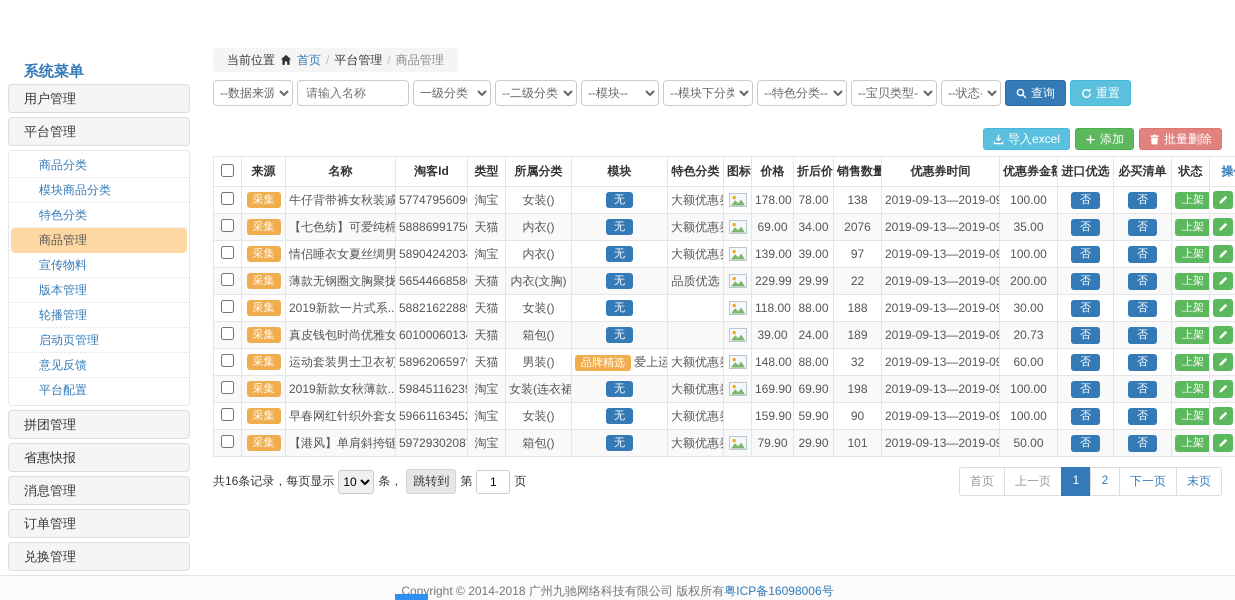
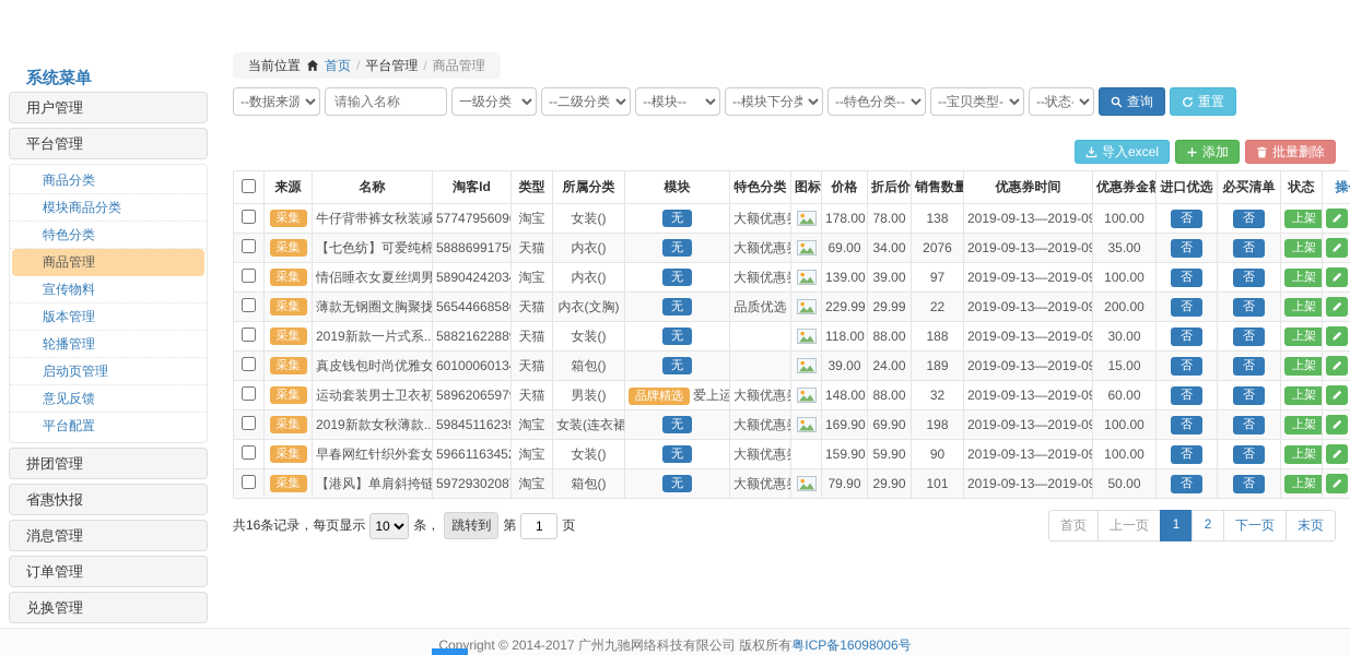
  系统菜单
  用户管理
  平台管理
  商品分类
  模块商品分类
  特色分类
  商品管理
  宣传物料
  版本管理
  轮播管理
  启动页管理
  意见反馈
  平台配置
  拼团管理
  省惠快报
  消息管理
  订单管理
  兑换管理
  当前位置
  首页
  /
  平台管理
  /
  商品管理
  --数据来源
  请输入名称
  一级分类
  --二级分类
  --模块--
  --模块下分类
  --特色分类--
  --宝贝类型-
  --状态-
  查询
  重置
  导入excel
  添加
  批量删除
  	来源	名称	淘客Id	类型	所属分类	模块	特色分类	图标	价格	折后价	销售数量	优惠券时间	优惠券金	进口优选	必买清单	状态	操
  	采集	牛仔背带裤女秋装减	5774795609	淘宝	女装()	无	大额优惠		178.00	78.00	138	2019-09-13—2019-09	100.00	否	否	上架
  	采集	【七色纺】可爱纯棉	5888699175	天猫	内衣()	无	大额优惠		69.00	34.00	2076	2019-09-13—2019-09	35.00	否	否	上架
  	采集	情侣睡衣女夏丝绸男	5890424203	淘宝	内衣()	无	大额优惠		139.00	39.00	97	2019-09-13—2019-09	100.00	否	否	上架
  	采集	薄款无钢圈文胸聚拢	5654466858	天猫	内衣(文胸)	无	品质优选		229.99	29.99	22	2019-09-13—2019-09	200.00	否	否	上架
  	采集	2019新款一片式系..	5882162288	天猫	女装()	无			118.00	88.00	188	2019-09-13—2019-09	30.00	否	否	上架
- 	采集	真皮钱包时尚优雅女	6010006013	天猫	箱包()	无			39.00	24.00	189	2019-09-13—2019-09	20.73	否	否	上架
+ 	采集	真皮钱包时尚优雅女	6010006013	天猫	箱包()	无			39.00	24.00	189	2019-09-13—2019-09	15.00	否	否	上架
  	采集	运动套装男士卫衣初	5896206597	天猫	男装()	品牌精选 爱上运	大额优惠		148.00	88.00	32	2019-09-13—2019-09	60.00	否	否	上架
  	采集	2019新款女秋薄款..	5984511623	淘宝	女装(连衣裙	无	大额优惠		169.90	69.90	198	2019-09-13—2019-09	100.00	否	否	上架
  	采集	早春网红针织外套女	5966116345	淘宝	女装()	无	大额优惠		159.90	59.90	90	2019-09-13—2019-09	100.00	否	否	上架
  	采集	【港风】单肩斜挎链	5972930208	淘宝	箱包()	无	大额优惠		79.90	29.90	101	2019-09-13—2019-09	50.00	否	否	上架
  共16条记录，每页显示
  10
  条，
  跳转到
  第
  1
  页
  首页
  上一页
  1
  2
  下一页
  末页
- Copyright © 2014-2018 广州九驰网络科技有限公司 版权所有粤ICP备16098006号
+ Copyright © 2014-2017 广州九驰网络科技有限公司 版权所有粤ICP备16098006号
